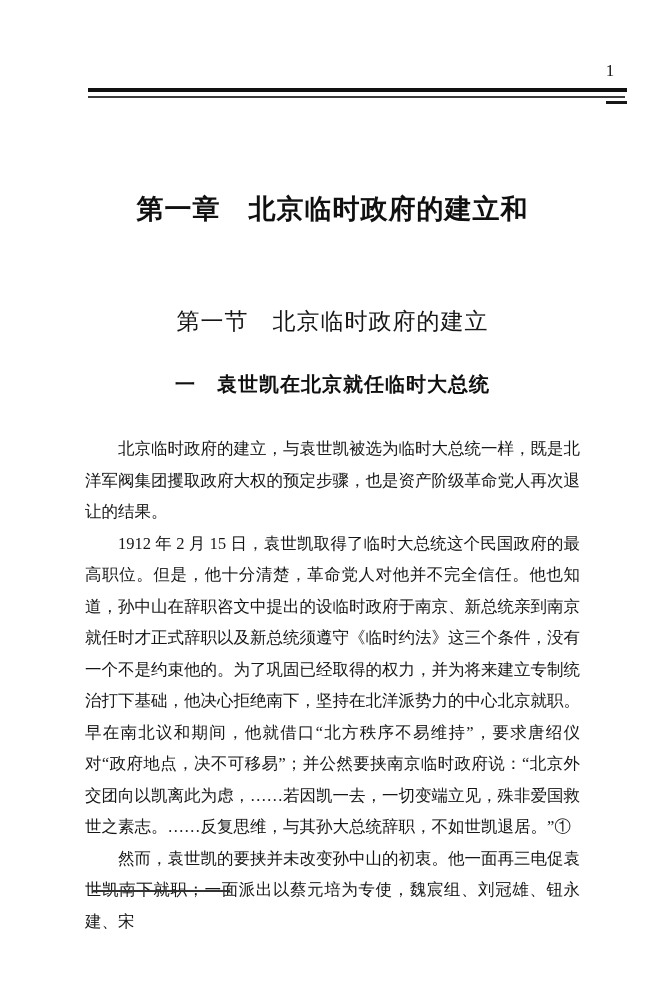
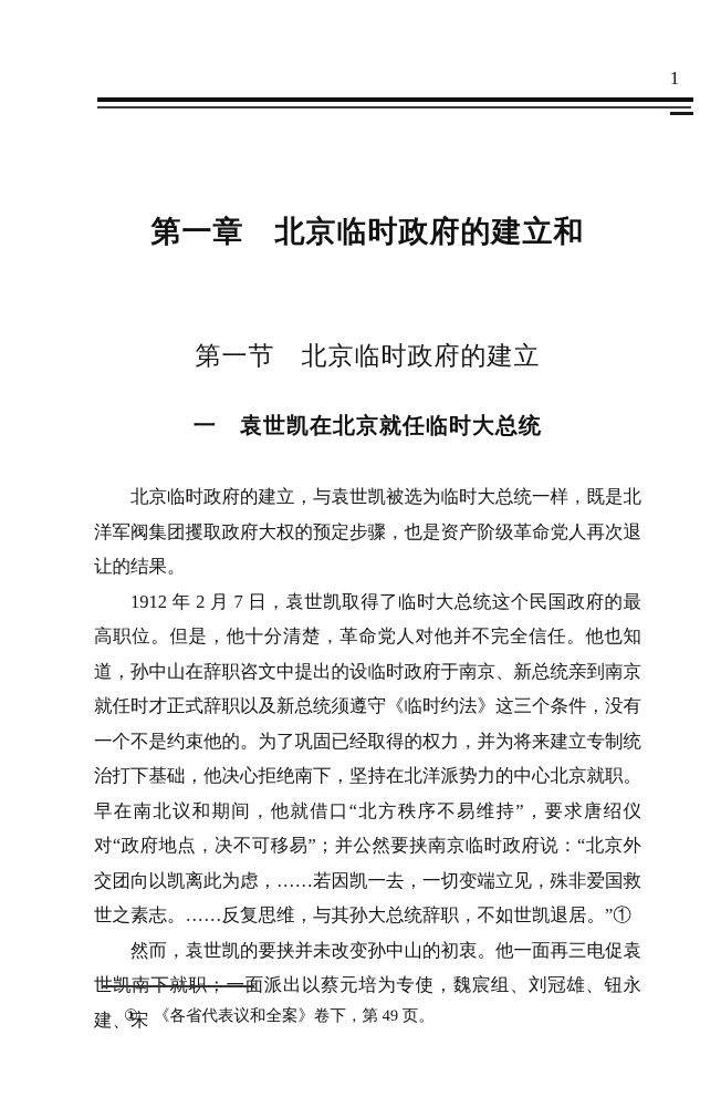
  1
  第一章 北京临时政府的建立和
  第一节 北京临时政府的建立
  一 袁世凯在北京就任临时大总统
  北京临时政府的建立，与袁世凯被选为临时大总统一样，既是北洋军阀集团攫取政府大权的预定步骤，也是资产阶级革命党人再次退让的结果。
- 1912 年 2 月 15 日，袁世凯取得了临时大总统这个民国政府的最高职位。但是，他十分清楚，革命党人对他并不完全信任。他也知道，孙中山在辞职咨文中提出的设临时政府于南京、新总统亲到南京就任时才正式辞职以及新总统须遵守《临时约法》这三个条件，没有一个不是约束他的。为了巩固已经取得的权力，并为将来建立专制统治打下基础，他决心拒绝南下，坚持在北洋派势力的中心北京就职。早在南北议和期间，他就借口“北方秩序不易维持”，要求唐绍仪对“政府地点，决不可移易”；并公然要挟南京临时政府说：“北京外交团向以凯离此为虑，……若因凯一去，一切变端立见，殊非爱国救世之素志。……反复思维，与其孙大总统辞职，不如世凯退居。”①
+ 1912 年 2 月 7 日，袁世凯取得了临时大总统这个民国政府的最高职位。但是，他十分清楚，革命党人对他并不完全信任。他也知道，孙中山在辞职咨文中提出的设临时政府于南京、新总统亲到南京就任时才正式辞职以及新总统须遵守《临时约法》这三个条件，没有一个不是约束他的。为了巩固已经取得的权力，并为将来建立专制统治打下基础，他决心拒绝南下，坚持在北洋派势力的中心北京就职。早在南北议和期间，他就借口“北方秩序不易维持”，要求唐绍仪对“政府地点，决不可移易”；并公然要挟南京临时政府说：“北京外交团向以凯离此为虑，……若因凯一去，一切变端立见，殊非爱国救世之素志。……反复思维，与其孙大总统辞职，不如世凯退居。”①
  然而，袁世凯的要挟并未改变孙中山的初衷。他一面再三电促袁面派出以蔡元培为专使，魏宸组、刘冠雄、钮永建、宋
+ ① 《各省代表议和全案》卷下，第 49 页。
